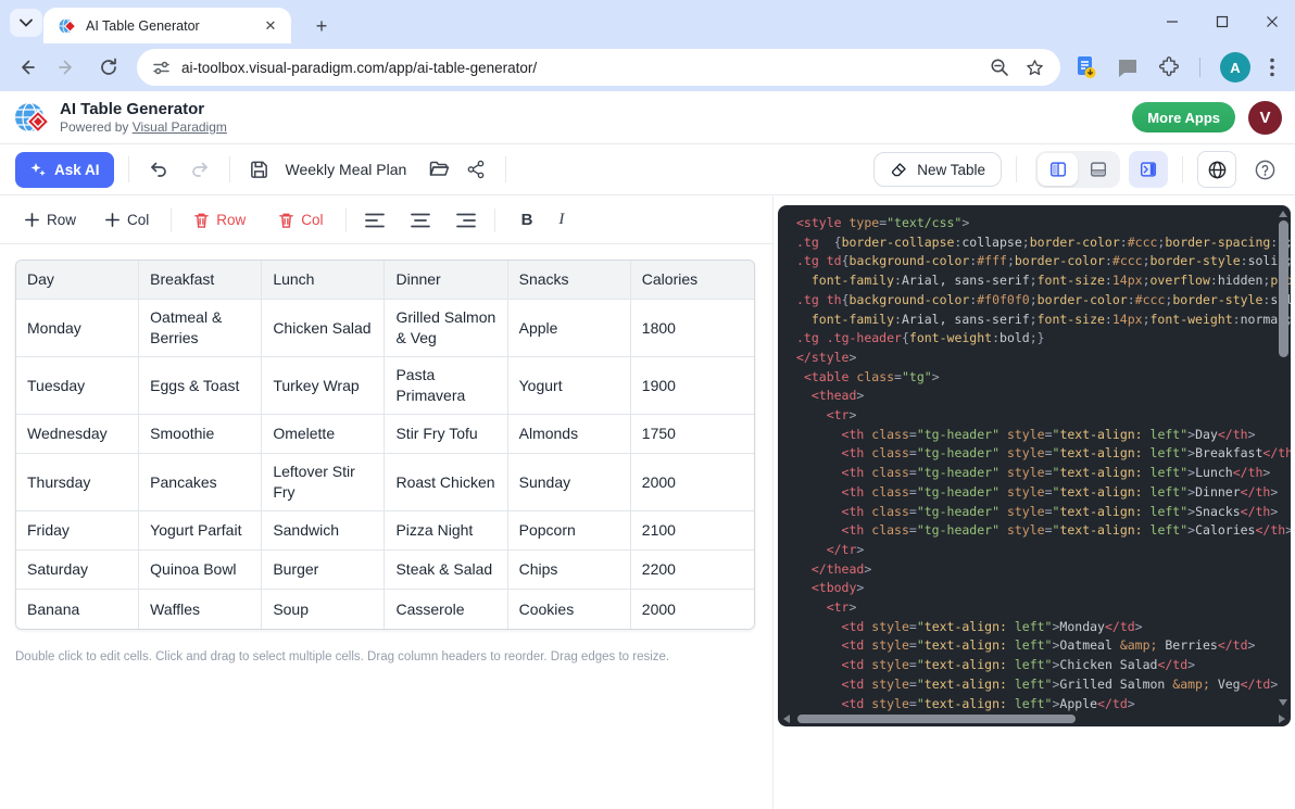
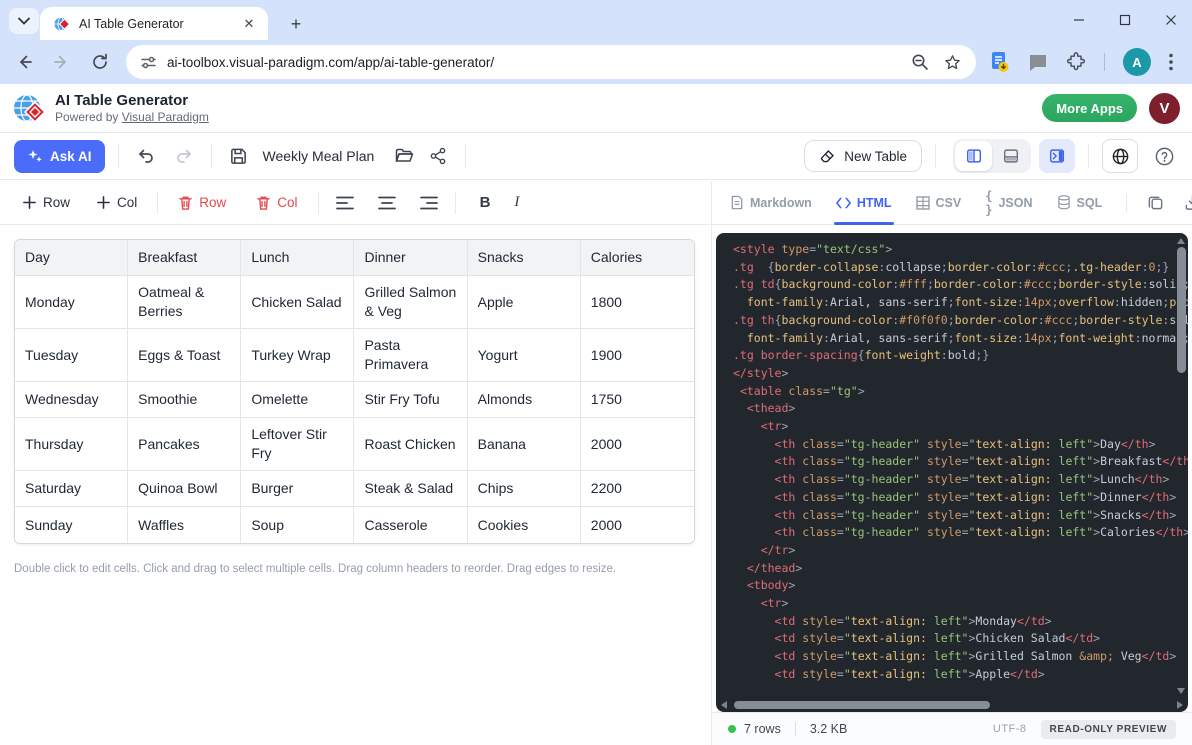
  AI Table Generator
  ✕
  +
  ai-toolbox.visual-paradigm.com/app/ai-table-generator/
  A
  AI Table Generator
  Powered by Visual Paradigm
  More Apps
  V
  Ask AI
  Weekly Meal Plan
  New Table
  Row
  Col
  Row
  Col
  B
  I
  Day	Breakfast	Lunch	Dinner	Snacks	Calories
  Monday	Oatmeal & Berries	Chicken Salad	Grilled Salmon & Veg	Apple	1800
  Tuesday	Eggs & Toast	Turkey Wrap	Pasta Primavera	Yogurt	1900
  Wednesday	Smoothie	Omelette	Stir Fry Tofu	Almonds	1750
- Thursday	Pancakes	Leftover Stir Fry	Roast Chicken	Sunday	2000
+ Thursday	Pancakes	Leftover Stir Fry	Roast Chicken	Banana	2000
- Friday	Yogurt Parfait	Sandwich	Pizza Night	Popcorn	2100
  Saturday	Quinoa Bowl	Burger	Steak & Salad	Chips	2200
- Banana	Waffles	Soup	Casserole	Cookies	2000
+ Sunday	Waffles	Soup	Casserole	Cookies	2000
  Double click to edit cells. Click and drag to select multiple cells. Drag column headers to reorder. Drag edges to resize.
+ Markdown
+ HTML
+ CSV
+ { }
+ JSON
+ SQL
  <style type="text/css">
- .tg {border-collapse:collapse;border-color:#ccc;border-spacing: ;
+ .tg {border-collapse:collapse;border-color:#ccc;.tg-header:0;}
  .tg td{background-color:#fff;border-color:#ccc;border-style:soli ;
  font-family:Arial, sans-serif;font-size:14px;overflow:hidden;pd
  .tg th{background-color:#f0f0f0;border-color:#ccc;border-style:sl
  font-family:Arial, sans-serif;font-size:14px;font-weight:norma ;
- .tg .tg-header{font-weight:bold;}
+ .tg border-spacing{font-weight:bold;}
  </style>
  <table class="tg">
  <thead>
  <tr>
  <th class="tg-header" style="text-align: left">Day</th>
  <th class="tg-header" style="text-align: left">Breakfast</th
  <th class="tg-header" style="text-align: left">Lunch</th>
  <th class="tg-header" style="text-align: left">Dinner</th>
  <th class="tg-header" style="text-align: left">Snacks</th>
  <th class="tg-header" style="text-align: left">Calories</th>
  </tr>
  </thead>
  <tbody>
  <tr>
  <td style="text-align: left">Monday</td>
- <td style="text-align: left">Oatmeal &amp; Berries</td>
  <td style="text-align: left">Chicken Salad</td>
  <td style="text-align: left">Grilled Salmon &amp; Veg</td>
  <td style="text-align: left">Apple</td>
+ 7 rows
+ 3.2 KB
+ UTF-8
+ READ-ONLY PREVIEW
